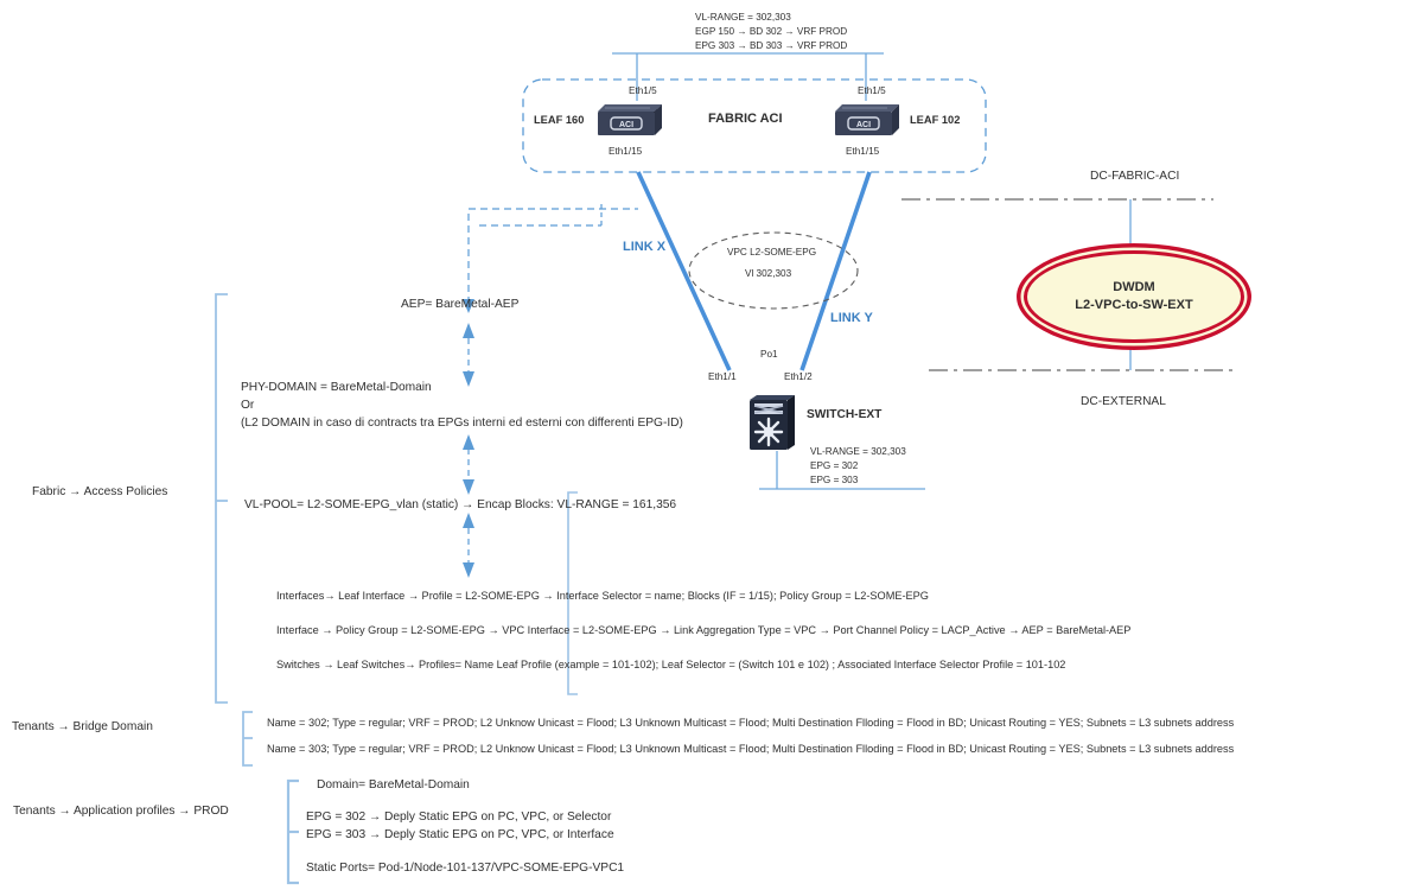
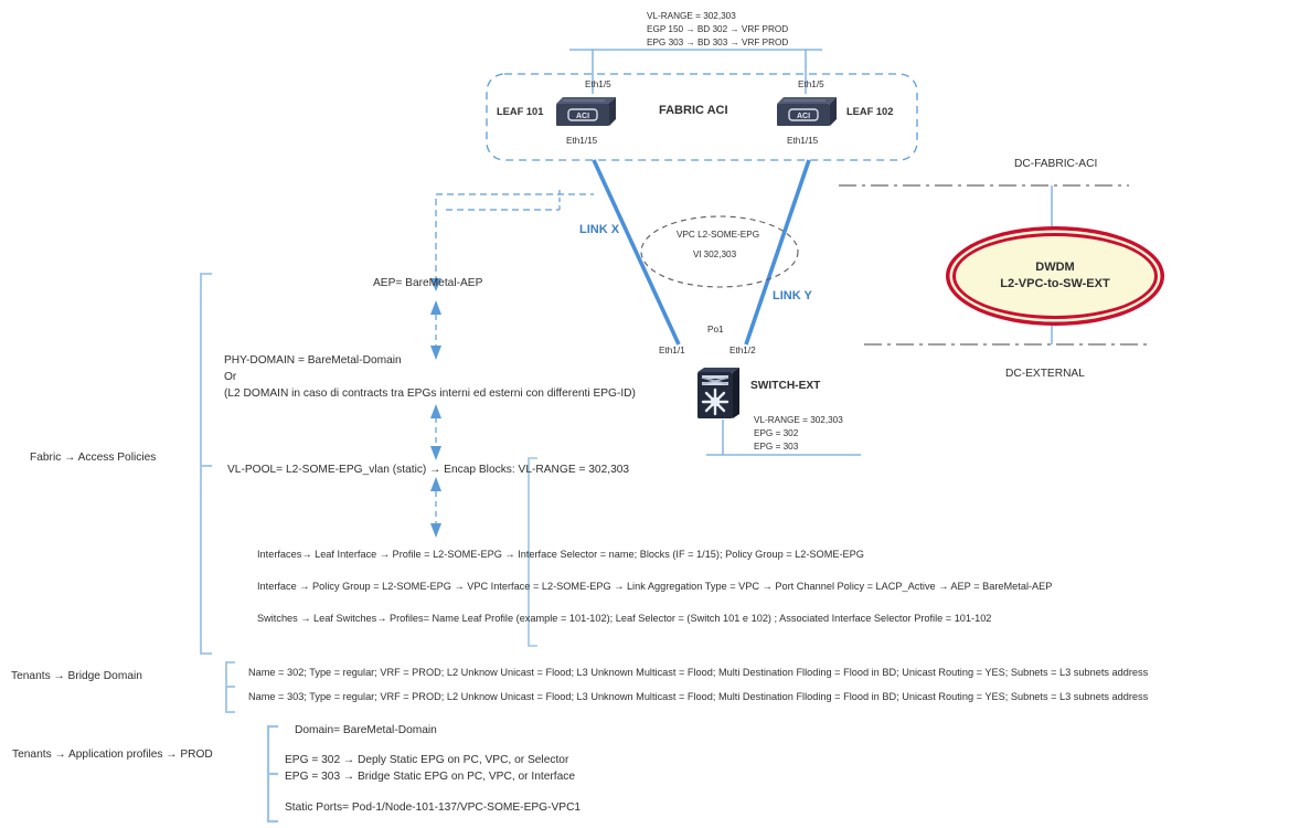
  VL-RANGE = 302,303
  EGP 150 → BD 302 → VRF PROD
  EPG 303 → BD 303 → VRF PROD
  Eth1/5
  Eth1/5
- LEAF 160
+ LEAF 101
  LEAF 102
  FABRIC ACI
  Eth1/15
  Eth1/15
  LINK X
  LINK Y
  VPC L2-SOME-EPG
  Vl 302,303
  Po1
  Eth1/1
  Eth1/2
  SWITCH-EXT
  VL-RANGE = 302,303
  EPG = 302
  EPG = 303
  DC-FABRIC-ACI
  DC-EXTERNAL
  DWDM
  L2-VPC-to-SW-EXT
  AEP= BareMetal-AEP
  PHY-DOMAIN = BareMetal-Domain
  Or
  (L2 DOMAIN in caso di contracts tra EPGs interni ed esterni con differenti EPG-ID)
- VL-POOL= L2-SOME-EPG_vlan (static) → Encap Blocks: VL-RANGE = 161,356
+ VL-POOL= L2-SOME-EPG_vlan (static) → Encap Blocks: VL-RANGE = 302,303
  Interfaces→ Leaf Interface → Profile = L2-SOME-EPG → Interface Selector = name; Blocks (IF = 1/15); Policy Group = L2-SOME-EPG
  Interface → Policy Group = L2-SOME-EPG → VPC Interface = L2-SOME-EPG → Link Aggregation Type = VPC → Port Channel Policy = LACP_Active → AEP = BareMetal-AEP
  Switches → Leaf Switches→ Profiles= Name Leaf Profile (example = 101-102); Leaf Selector = (Switch 101 e 102) ; Associated Interface Selector Profile = 101-102
  Fabric → Access Policies
  Tenants → Bridge Domain
  Name = 302; Type = regular; VRF = PROD; L2 Unknow Unicast = Flood; L3 Unknown Multicast = Flood; Multi Destination Flloding = Flood in BD; Unicast Routing = YES; Subnets = L3 subnets address
  Name = 303; Type = regular; VRF = PROD; L2 Unknow Unicast = Flood; L3 Unknown Multicast = Flood; Multi Destination Flloding = Flood in BD; Unicast Routing = YES; Subnets = L3 subnets address
  Tenants → Application profiles → PROD
  Domain= BareMetal-Domain
  EPG = 302 → Deply Static EPG on PC, VPC, or Selector
- EPG = 303 → Deply Static EPG on PC, VPC, or Interface
+ EPG = 303 → Bridge Static EPG on PC, VPC, or Interface
  Static Ports= Pod-1/Node-101-137/VPC-SOME-EPG-VPC1
